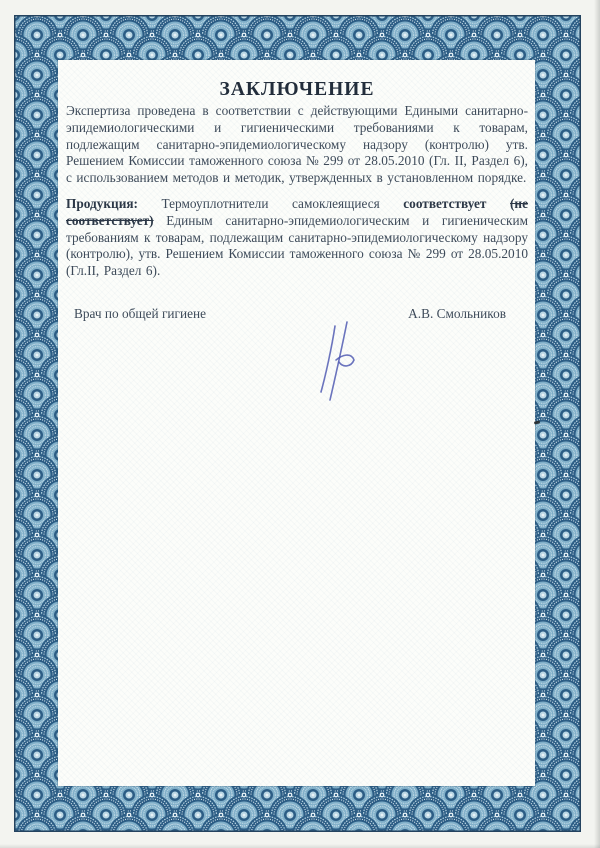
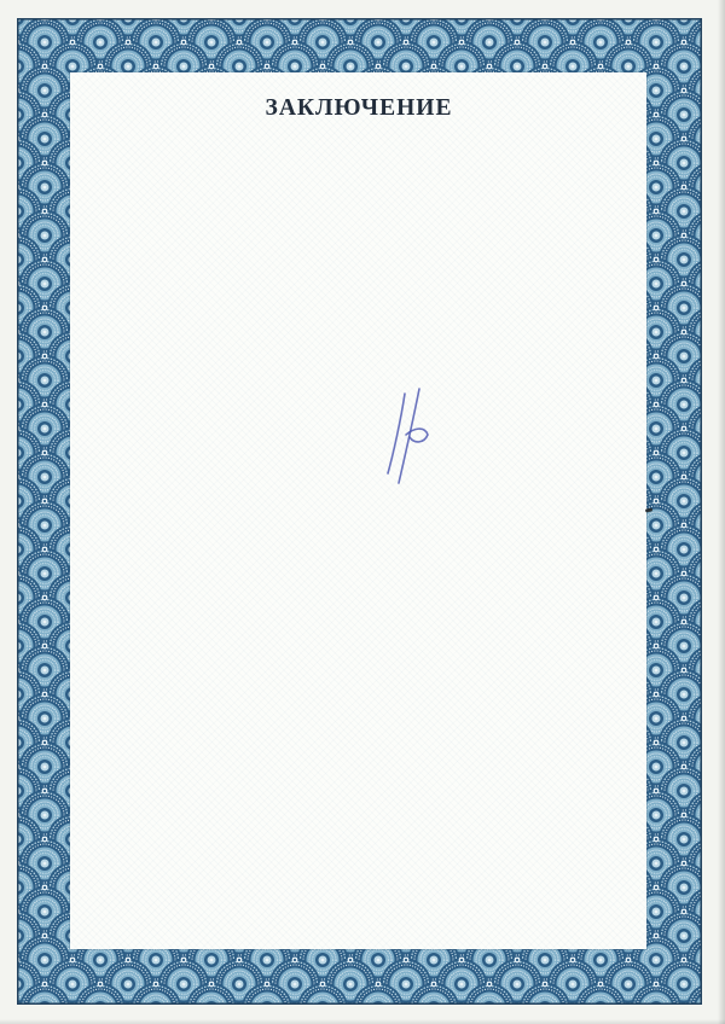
  ЗАКЛЮЧЕНИЕ
- Экспертиза проведена в соответствии с действующими Едиными санитарно-эпидемиологическими и гигиеническими требованиями к товарам, подлежащим санитарно-эпидемиологическому надзору (контролю) утв. Решением Комиссии таможенного союза № 299 от 28.05.2010 (Гл. II, Раздел 6), с использованием методов и методик, утвержденных в установленном порядке.
- Продукция: Термоуплотнители самоклеящиеся соответствует (не соответствует) Единым санитарно-эпидемиологическим и гигиеническим требованиям к товарам, подлежащим санитарно-эпидемиологическому надзору (контролю), утв. Решением Комиссии таможенного союза № 299 от 28.05.2010 (Гл.II, Раздел 6).
- Врач по общей гигиене
- А.В. Смольников
